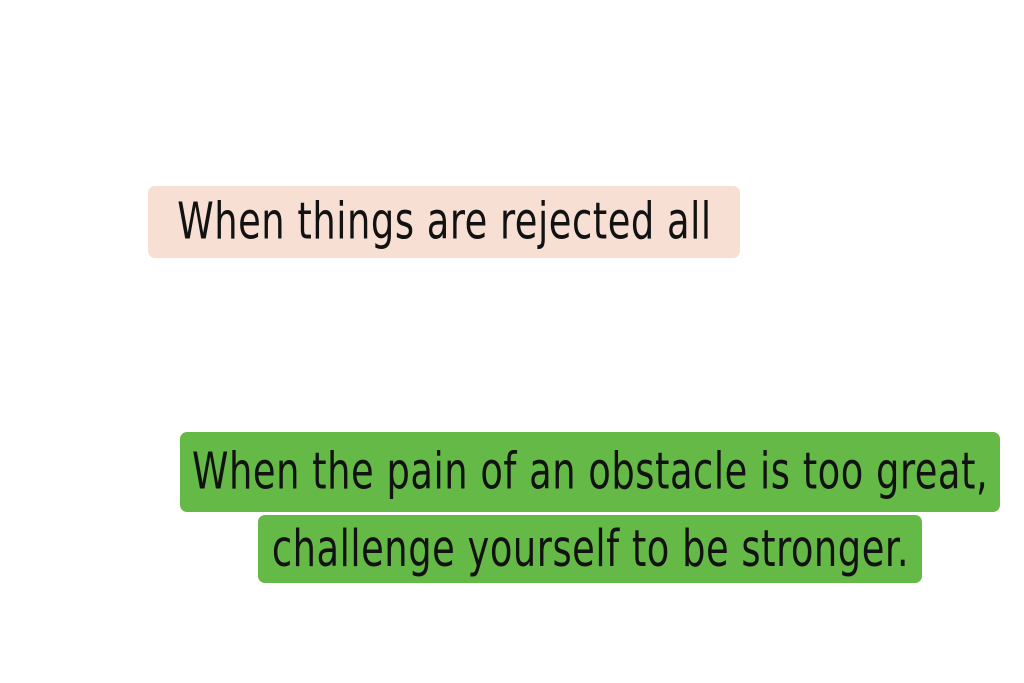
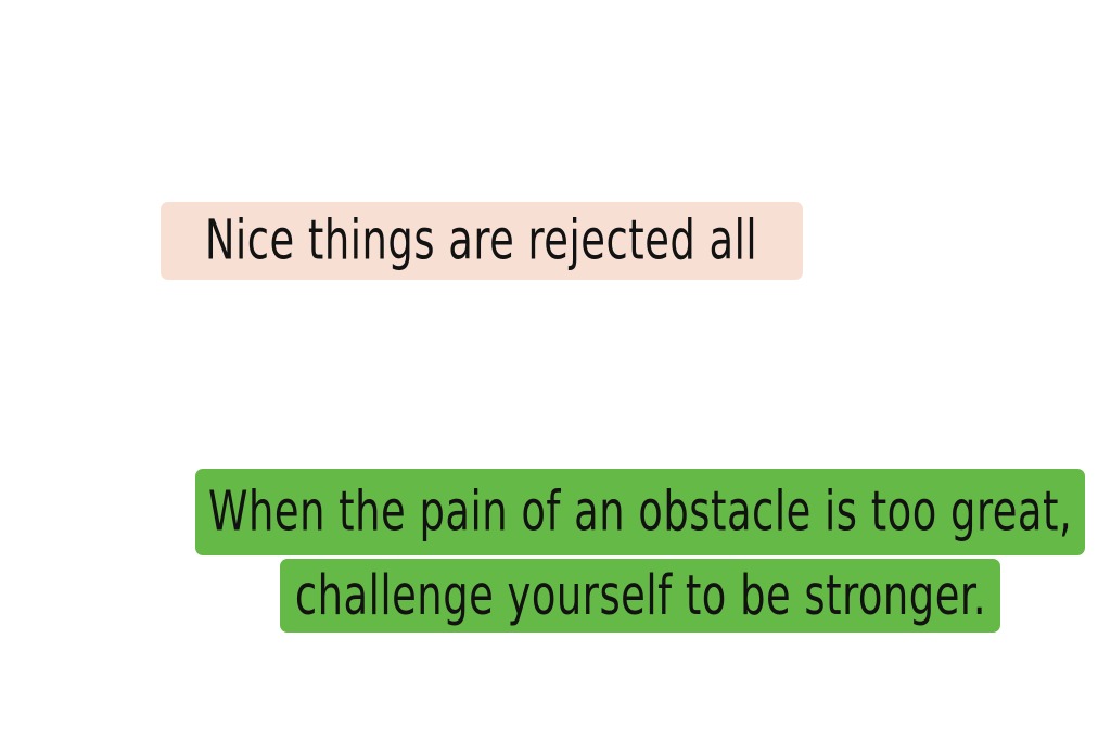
- When things are rejected all
+ Nice things are rejected all
  When the pain of an obstacle is too great,
  challenge yourself to be stronger.
